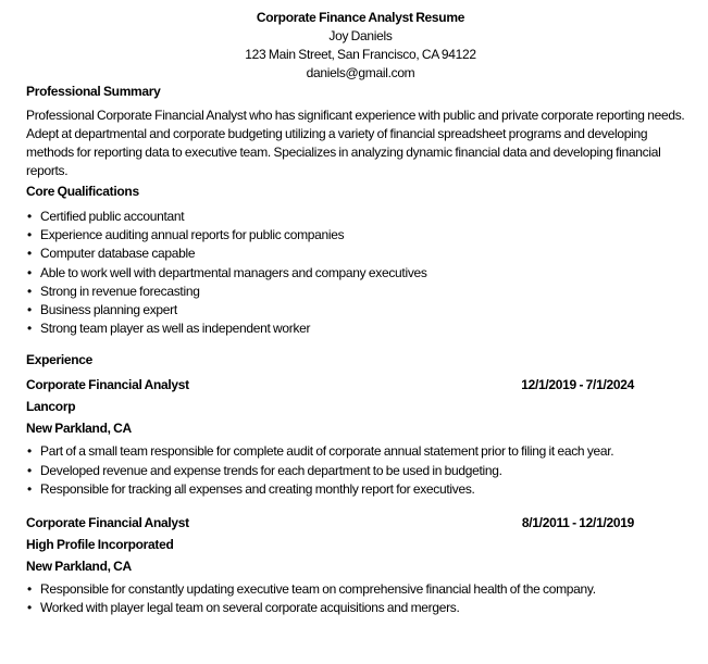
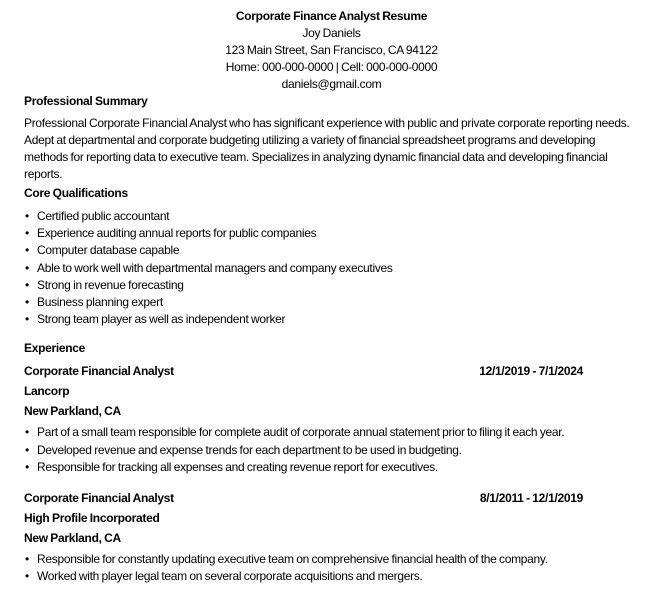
  Corporate Finance Analyst Resume
  Joy Daniels
  123 Main Street, San Francisco, CA 94122
+ Home: 000-000-0000 | Cell: 000-000-0000
  daniels@gmail.com
  Professional Summary
  Professional Corporate Financial Analyst who has significant experience with public and private corporate reporting needs. Adept at departmental and corporate budgeting utilizing a variety of financial spreadsheet programs and developing methods for reporting data to executive team. Specializes in analyzing dynamic financial data and developing financial reports.
  Core Qualifications
  Certified public accountant
  Experience auditing annual reports for public companies
  Computer database capable
  Able to work well with departmental managers and company executives
  Strong in revenue forecasting
  Business planning expert
  Strong team player as well as independent worker
  Experience
  Corporate Financial Analyst
  12/1/2019 - 7/1/2024
  Lancorp
  New Parkland, CA
  Part of a small team responsible for complete audit of corporate annual statement prior to filing it each year.
  Developed revenue and expense trends for each department to be used in budgeting.
- Responsible for tracking all expenses and creating monthly report for executives.
+ Responsible for tracking all expenses and creating revenue report for executives.
  Corporate Financial Analyst
  8/1/2011 - 12/1/2019
  High Profile Incorporated
  New Parkland, CA
  Responsible for constantly updating executive team on comprehensive financial health of the company.
  Worked with player legal team on several corporate acquisitions and mergers.
